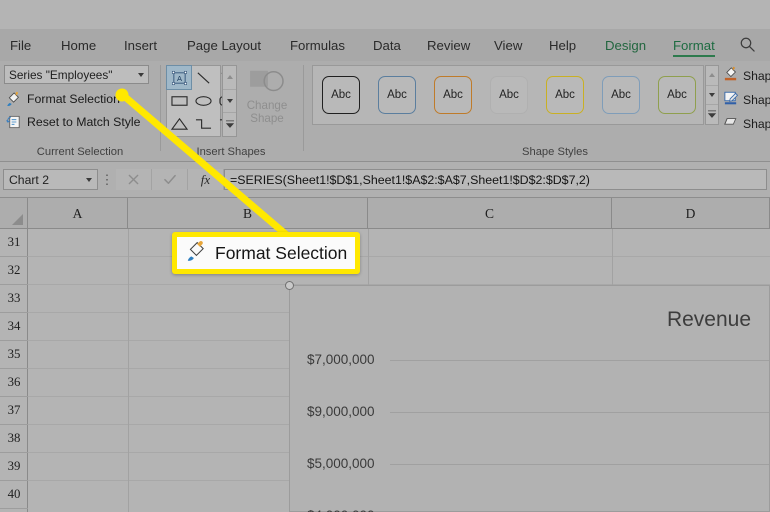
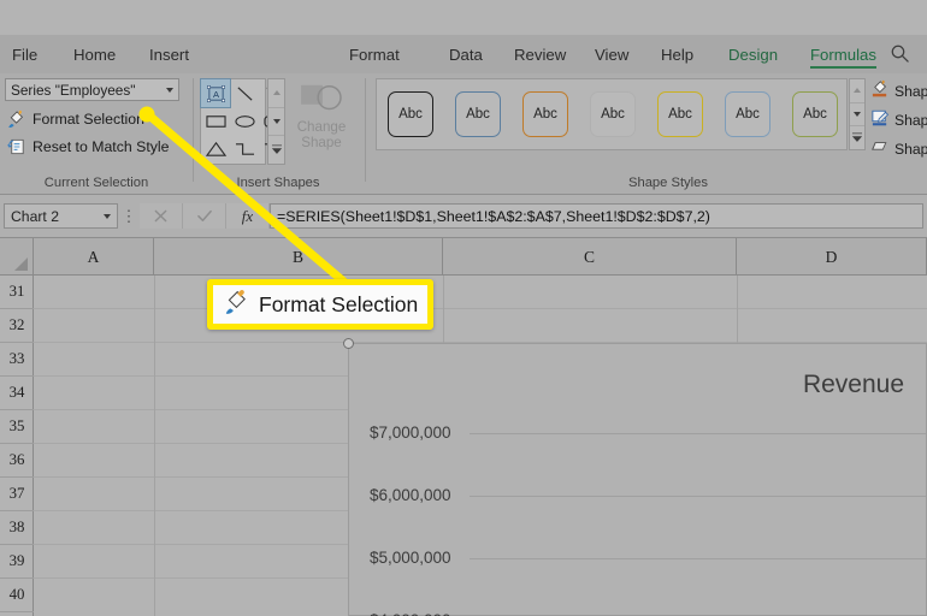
  File
  Home
  Insert
- Page Layout
- Formulas
+ Format
  Data
  Review
  View
  Help
  Design
- Format
+ Formulas
  Series "Employees"
  Format Selection
  Reset to Match Style
  Current Selection
  A
  Change
  Shape
  Insert Shapes
  Abc
  Abc
  Abc
  Abc
  Abc
  Abc
  Abc
  Shap
  Shap
  Shap
  Shape Styles
  Chart 2
  ⋮
  fx
  =SERIES(Sheet1!$D$1,Sheet1!$A$2:$A$7,Sheet1!$D$2:$D$7,2)
  A
  B
  C
  D
  31
  32
  33
  34
  35
  36
  37
  38
  39
  40
  Revenue
  $7,000,000
- $9,000,000
+ $6,000,000
  $5,000,000
  Format Selection
